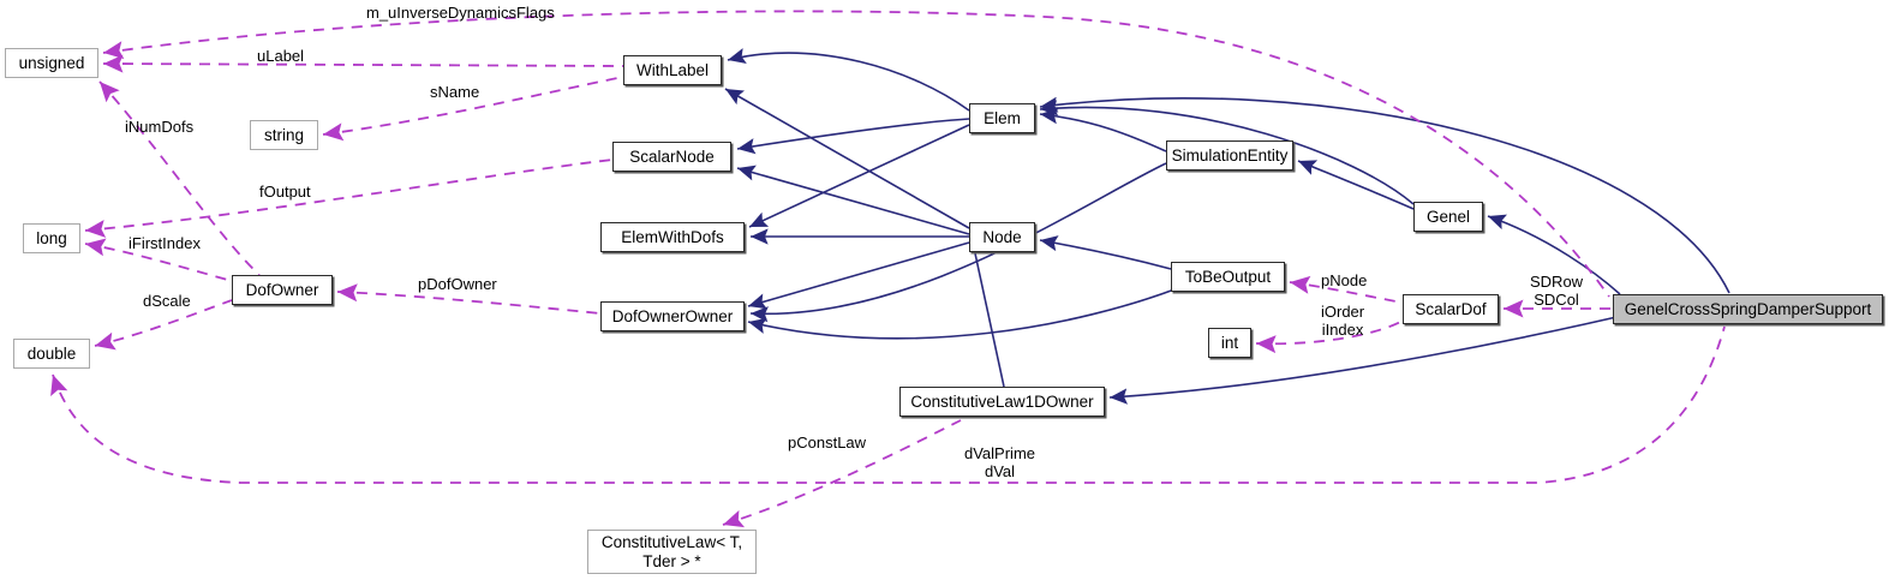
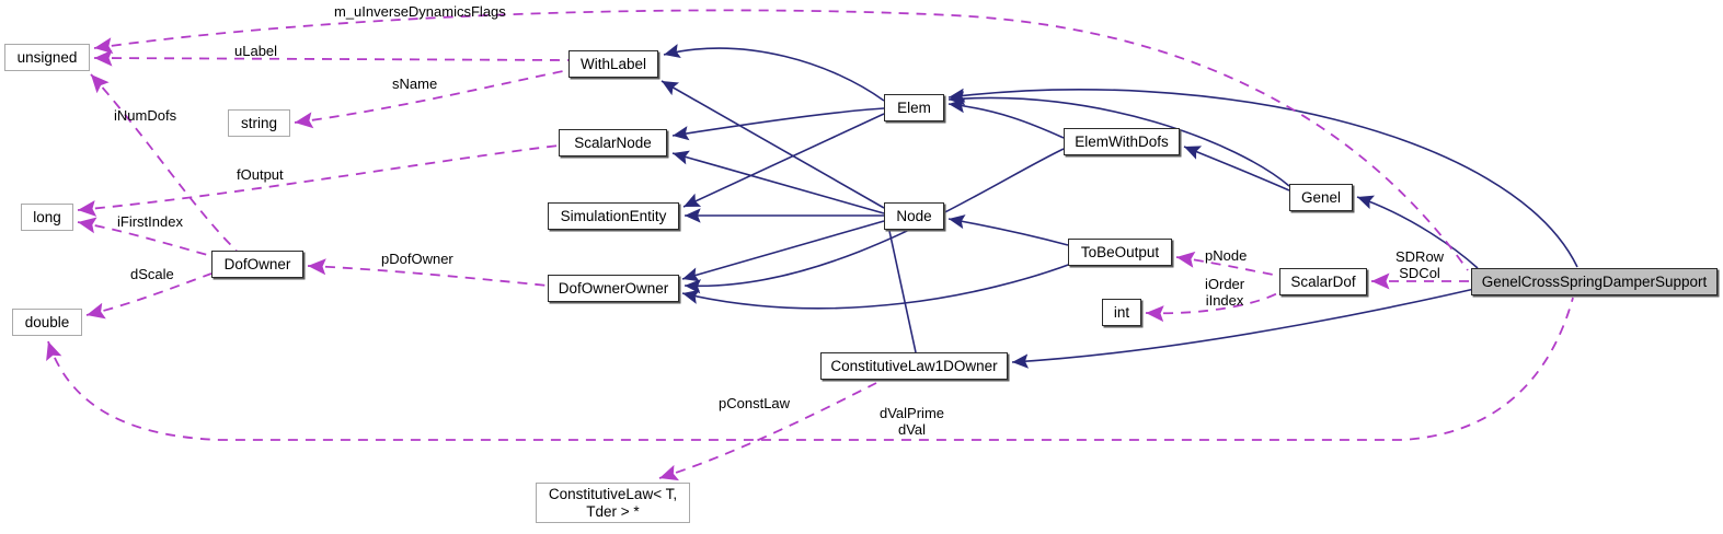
  unsigned
  string
  long
  double
  DofOwner
  WithLabel
  ScalarNode
- ElemWithDofs
+ SimulationEntity
  DofOwnerOwner
  Elem
  Node
- SimulationEntity
+ ElemWithDofs
  Genel
  ToBeOutput
  ScalarDof
  int
  ConstitutiveLaw1DOwner
  ConstitutiveLaw< T,
  Tder > *
  GenelCrossSpringDamperSupport
  m_uInverseDynamicsFlags
  uLabel
  sName
  iNumDofs
  fOutput
  iFirstIndex
  pDofOwner
  dScale
  pNode
  iOrder
  iIndex
  SDRow
  SDCol
  pConstLaw
  dValPrime
  dVal
